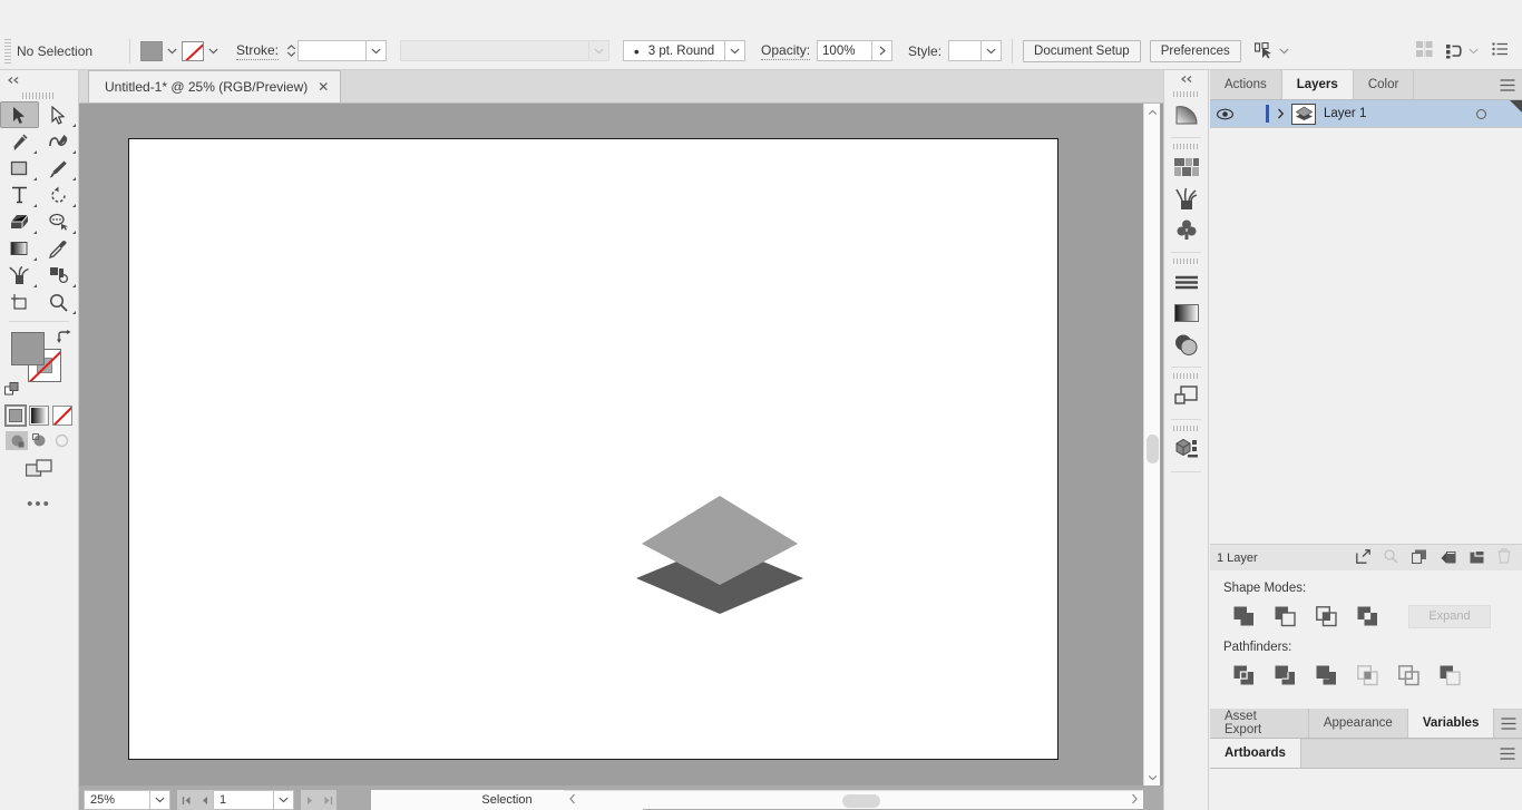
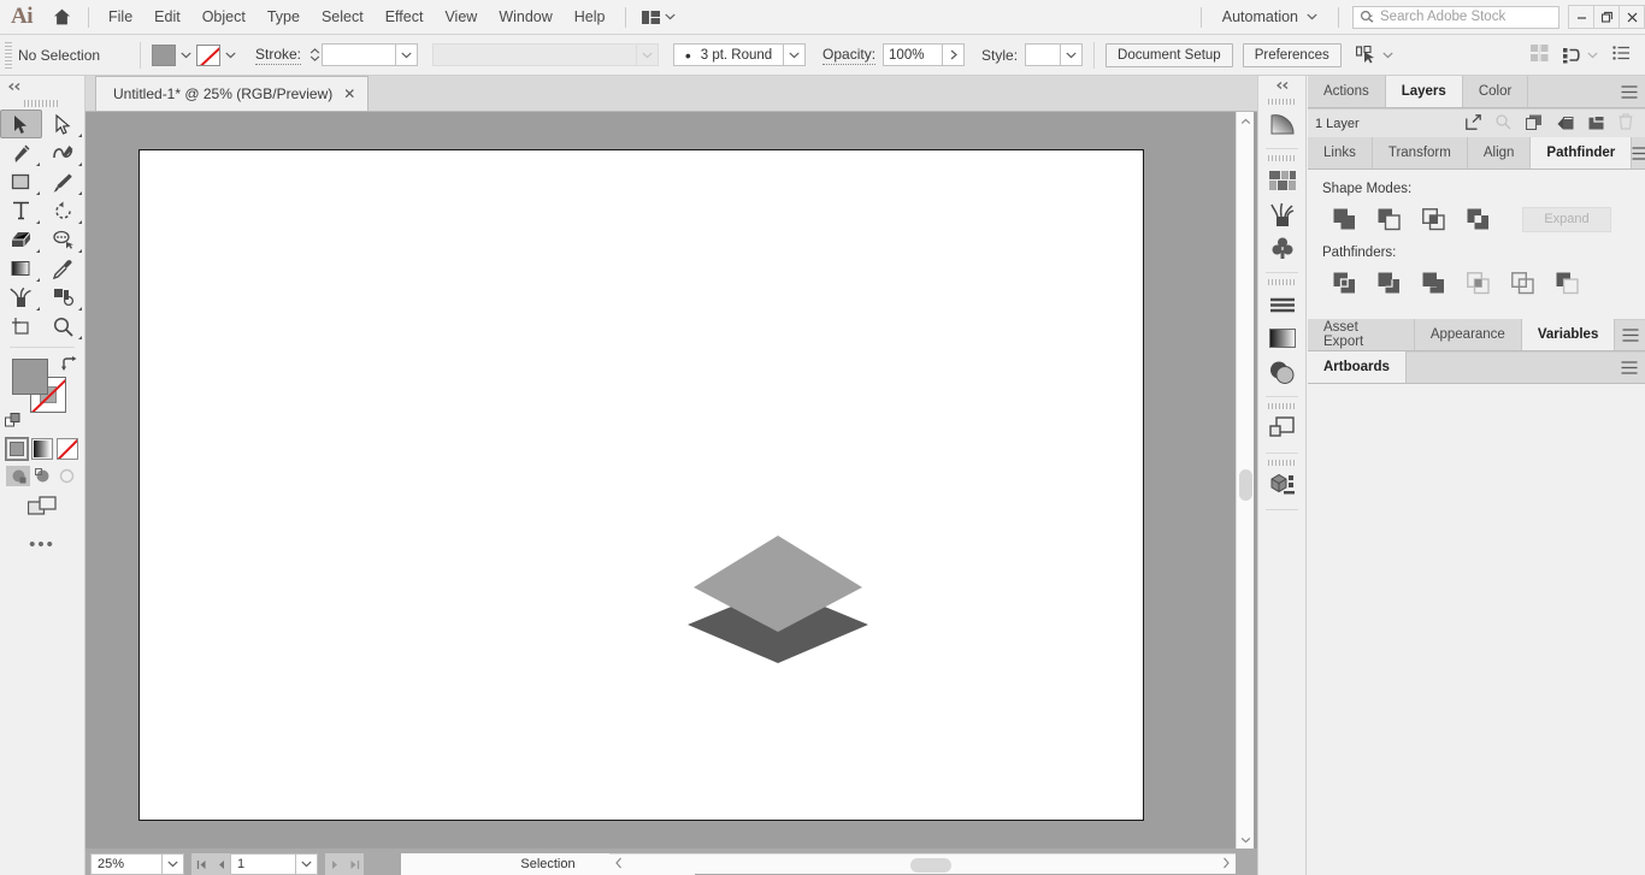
+ Ai
+ File
+ Edit
+ Object
+ Type
+ Select
+ Effect
+ View
+ Window
+ Help
+ Automation
+ Search Adobe Stock
  No Selection
  Stroke:
  •
  3 pt. Round
  Opacity:
  100%
  Style:
  Document Setup
  Preferences
  •••
  Untitled-1* @ 25% (RGB/Preview)
  ✕
  25%
  1
  Selection
  Actions
  Layers
  Color
- Layer 1
  1 Layer
+ Links
+ Transform
+ Align
+ Pathfinder
  Shape Modes:
  Expand
  Pathfinders:
  Asset Export
  Appearance
  Variables
  Artboards
